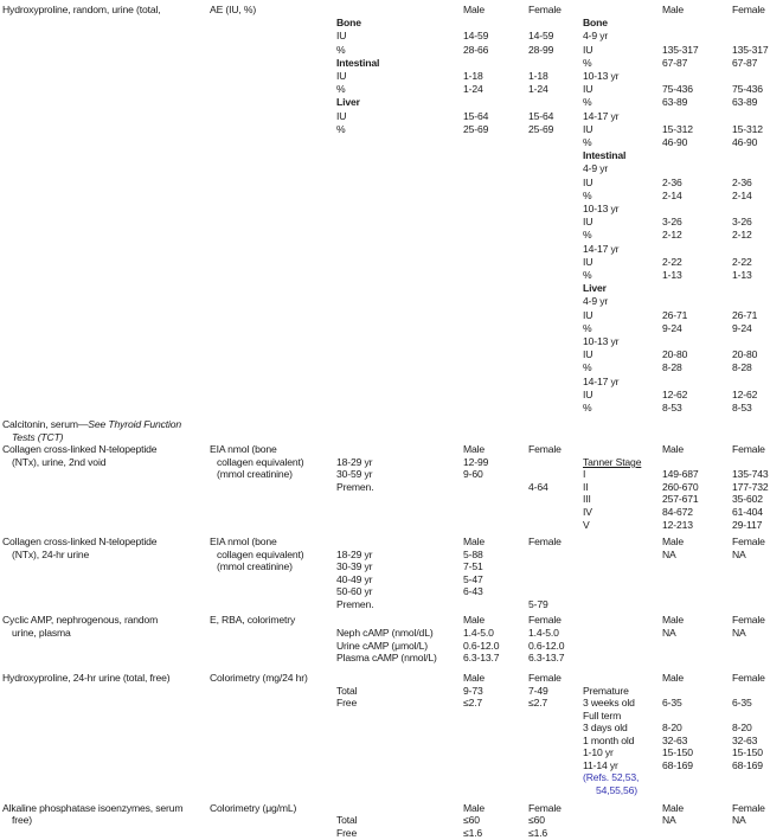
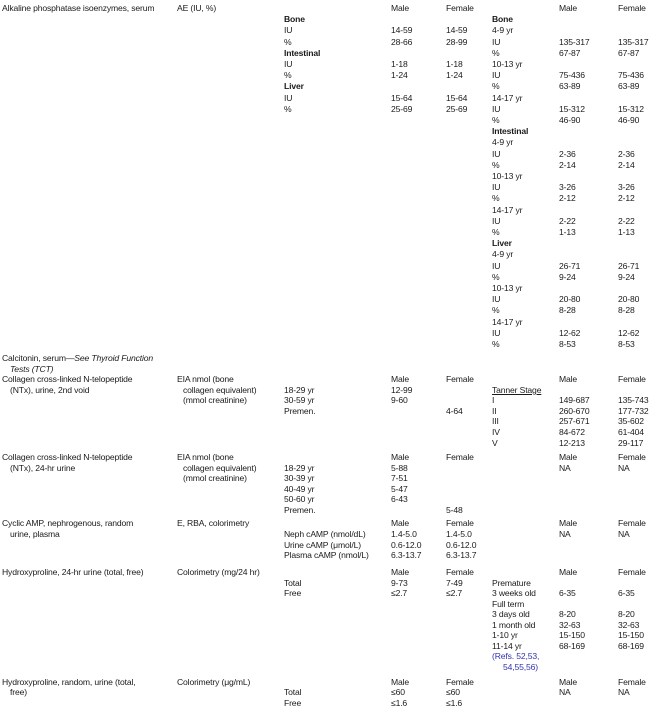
- Hydroxyproline, random, urine (total,
+ Alkaline phosphatase isoenzymes, serum
  AE (IU, %)
  Bone
  IU
  %
  Intestinal
  IU
  %
  Liver
  IU
  %
  Male
  Female
  14-59
  14-59
  28-66
  28-99
  1-18
  1-18
  1-24
  1-24
  15-64
  15-64
  25-69
  25-69
  Bone
  4-9 yr
  IU
  %
  10-13 yr
  IU
  %
  14-17 yr
  IU
  %
  Intestinal
  4-9 yr
  IU
  %
  10-13 yr
  IU
  %
  14-17 yr
  IU
  %
  Liver
  4-9 yr
  IU
  %
  10-13 yr
  IU
  %
  14-17 yr
  IU
  %
  Male
  Female
  135-317
  135-317
  67-87
  67-87
  75-436
  75-436
  63-89
  63-89
  15-312
  15-312
  46-90
  46-90
  2-36
  2-36
  2-14
  2-14
  3-26
  3-26
  2-12
  2-12
  2-22
  2-22
  1-13
  1-13
  26-71
  26-71
  9-24
  9-24
  20-80
  20-80
  8-28
  8-28
  12-62
  12-62
  8-53
  8-53
  Calcitonin, serum—See Thyroid Function
  Tests (TCT)
  Collagen cross-linked N-telopeptide
  (NTx), urine, 2nd void
  EIA nmol (bone
  collagen equivalent)
  (mmol creatinine)
  18-29 yr
  30-59 yr
  Premen.
  Male
  Female
  12-99
  9-60
  4-64
  Tanner Stage
  I
  II
  III
  IV
  V
  Male
  Female
  149-687
  135-743
  260-670
  177-732
  257-671
  35-602
  84-672
  61-404
  12-213
  29-117
  Collagen cross-linked N-telopeptide
  (NTx), 24-hr urine
  EIA nmol (bone
  collagen equivalent)
  (mmol creatinine)
  18-29 yr
  30-39 yr
  40-49 yr
  50-60 yr
  Premen.
  Male
  Female
  5-88
  7-51
  5-47
  6-43
- 5-79
+ 5-48
  Male
  Female
  NA
  NA
  Cyclic AMP, nephrogenous, random
  urine, plasma
  E, RBA, colorimetry
  Neph cAMP (nmol/dL)
  Urine cAMP (μmol/L)
  Plasma cAMP (nmol/L)
  Male
  Female
  1.4-5.0
  1.4-5.0
  0.6-12.0
  0.6-12.0
  6.3-13.7
  6.3-13.7
  Male
  Female
  NA
  NA
  Hydroxyproline, 24-hr urine (total, free)
  Colorimetry (mg/24 hr)
  Total
  Free
  Male
  Female
  9-73
  7-49
  ≤2.7
  ≤2.7
  Premature
  3 weeks old
  Full term
  3 days old
  1 month old
  1-10 yr
  11-14 yr
  (Refs. 52,53,
  54,55,56)
  Male
  Female
  6-35
  6-35
  8-20
  8-20
  32-63
  32-63
  15-150
  15-150
  68-169
  68-169
- Alkaline phosphatase isoenzymes, serum
+ Hydroxyproline, random, urine (total,
  free)
  Colorimetry (μg/mL)
  Total
  Free
  Male
  Female
  ≤60
  ≤60
  ≤1.6
  ≤1.6
  Male
  Female
  NA
  NA
